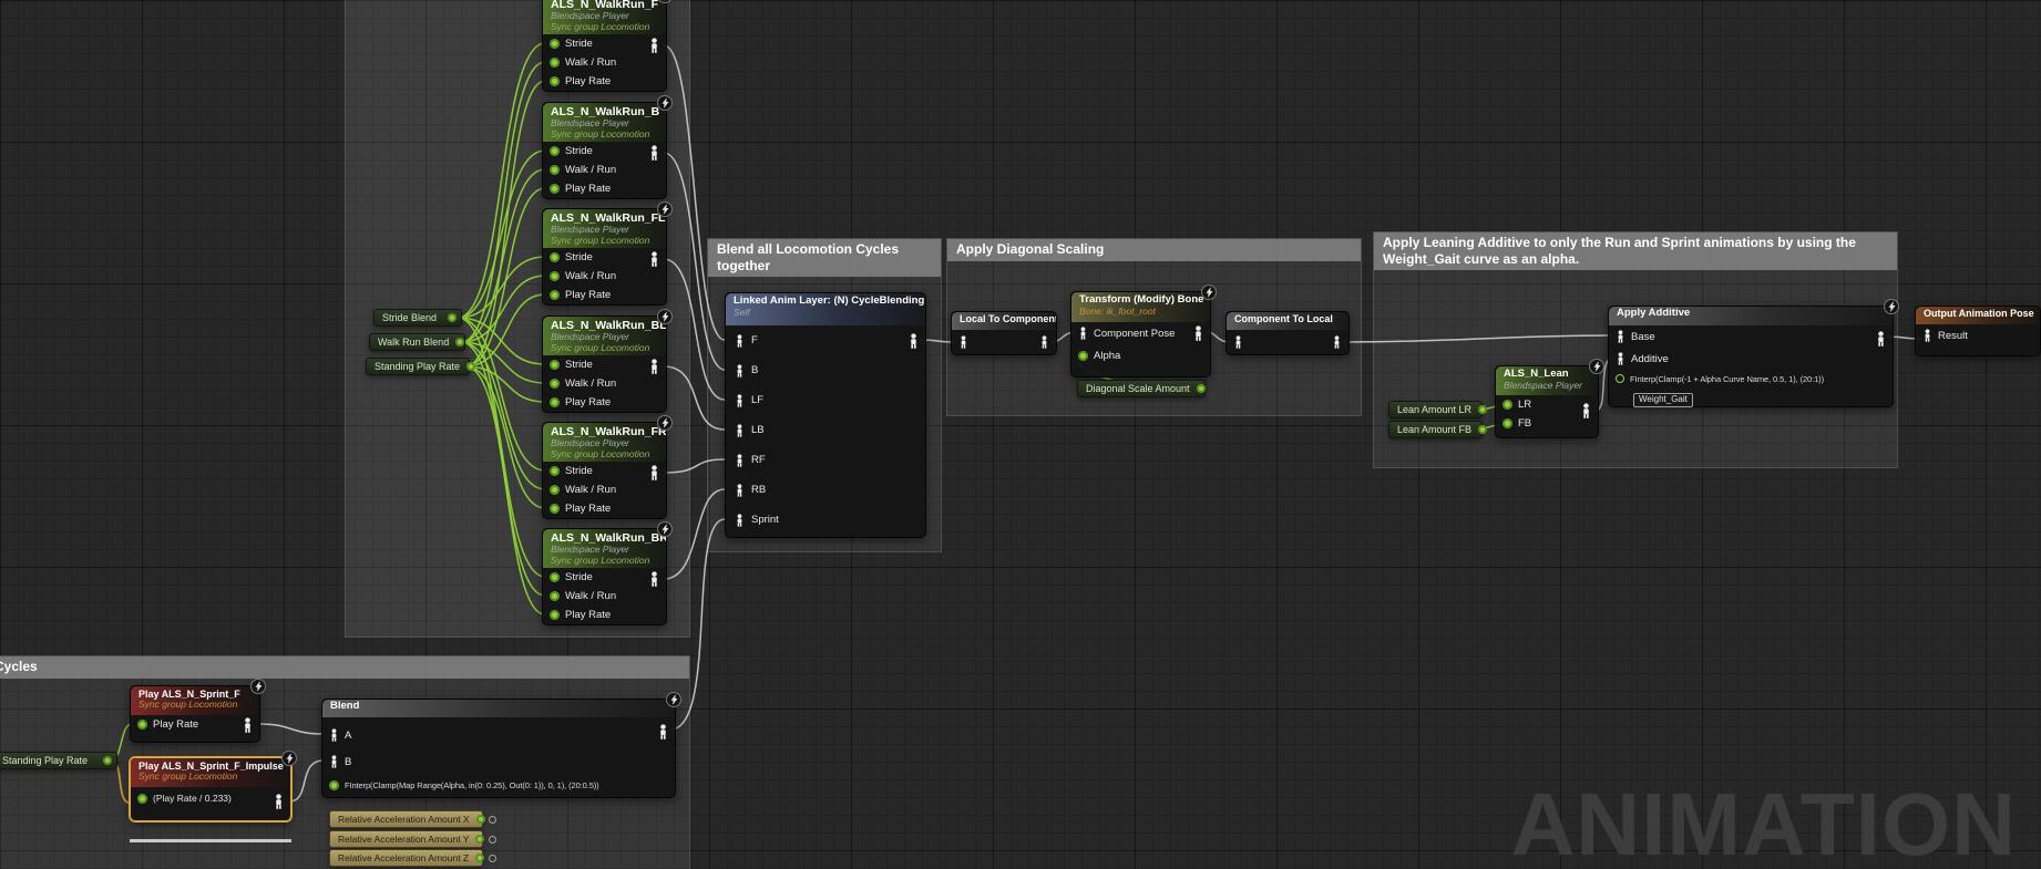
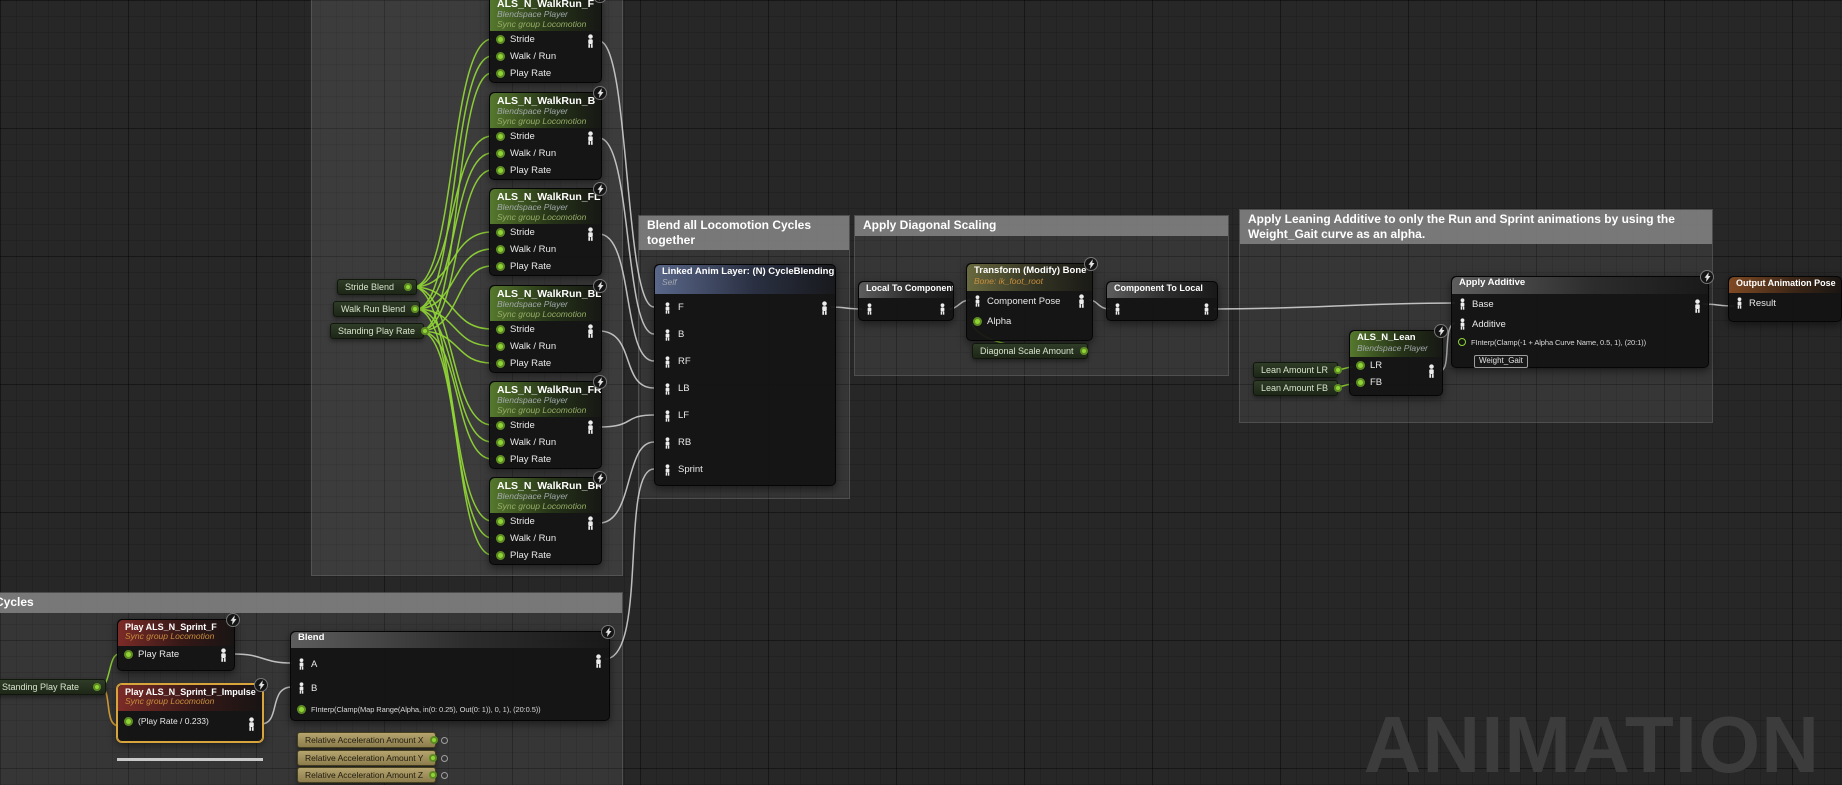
  ANIMATION
  Blend all Locomotion Cycles together
  Apply Diagonal Scaling
  Apply Leaning Additive to only the Run and Sprint animations by using the Weight_Gait curve as an alpha.
  ALS_N_WalkRun_F
  Blendspace Player
  Sync group Locomotion
  Stride
  Walk / Run
  Play Rate
  ALS_N_WalkRun_B
  Blendspace Player
  Sync group Locomotion
  Stride
  Walk / Run
  Play Rate
  ALS_N_WalkRun_FL
  Blendspace Player
  Sync group Locomotion
  Stride
  Walk / Run
  Play Rate
  ALS_N_WalkRun_BL
  Blendspace Player
  Sync group Locomotion
  Stride
  Walk / Run
  Play Rate
  ALS_N_WalkRun_FR
  Blendspace Player
  Sync group Locomotion
  Stride
  Walk / Run
  Play Rate
  ALS_N_WalkRun_BR
  Blendspace Player
  Sync group Locomotion
  Stride
  Walk / Run
  Play Rate
  Stride Blend
  Walk Run Blend
  Standing Play Rate
  Linked Anim Layer: (N) CycleBlending
  Self
  F
  B
- LF
+ RF
  LB
- RF
+ LF
  RB
  Sprint
  Local To Componen
  Transform (Modify) Bone
  Bone: ik_foot_root
  Component Pose
  Alpha
  Component To Local
  Diagonal Scale Amount
  Apply Additive
  Base
  Additive
  FInterp(Clamp(-1 + Alpha Curve Name, 0.5, 1), (20:1))
  Weight_Gait
  ALS_N_Lean
  Blendspace Player
  LR
  FB
  Lean Amount LR
  Lean Amount FB
  Output Animation Pose
  Result
  Standing Play Rate
  Play ALS_N_Sprint_F
  Sync group Locomotion
  Play Rate
  Play ALS_N_Sprint_F_Impulse
  Sync group Locomotion
  (Play Rate / 0.233)
  Blend
  A
  B
  FInterp(Clamp(Map Range(Alpha, in(0: 0.25), Out(0: 1)), 0, 1), (20:0.5))
  Relative Acceleration Amount X
  Relative Acceleration Amount Y
  Relative Acceleration Amount Z
